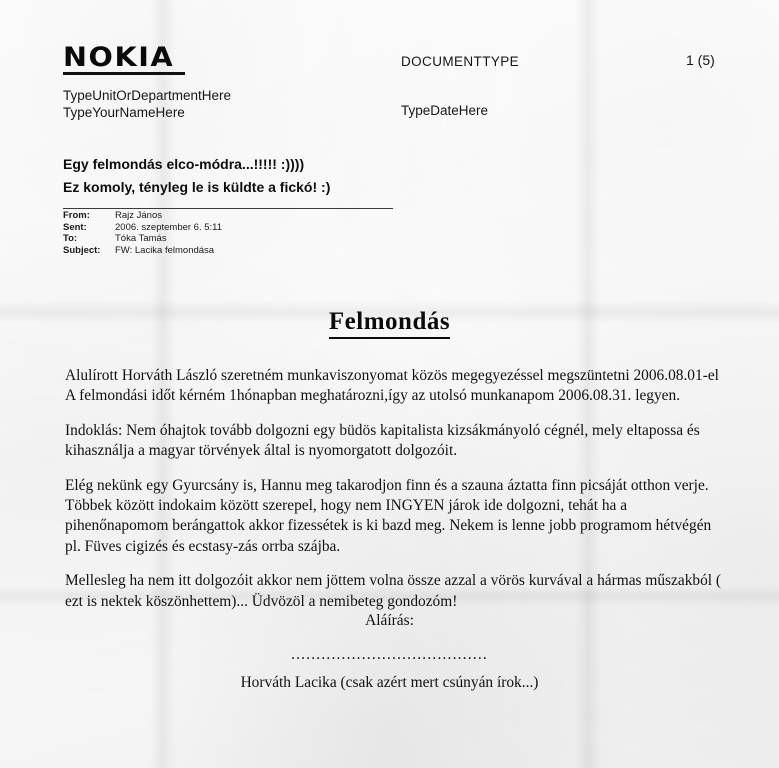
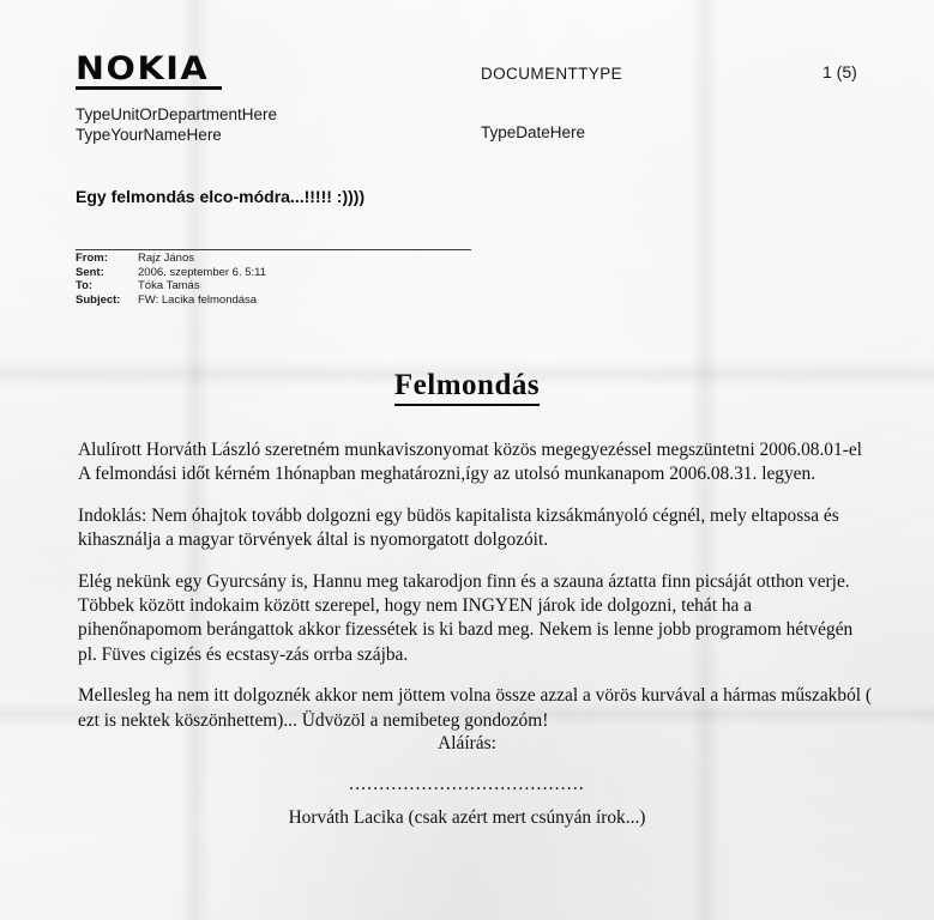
  NOKIA
  DOCUMENTTYPE
  1 (5)
  TypeUnitOrDepartmentHere
  TypeYourNameHere
  TypeDateHere
  Egy felmondás elco-módra...!!!!! :))))
- Ez komoly, tényleg le is küldte a fickó! :)
  From:
  Rajz János
  Sent:
  2006. szeptember 6. 5:11
  To:
  Tóka Tamás
  Subject:
  FW: Lacika felmondása
  Felmondás
  Alulírott Horváth László szeretném munkaviszonyomat közös megegyezéssel megszüntetni 2006.08.01-el A felmondási időt kérném 1hónapban meghatározni,így az utolsó munkanapom 2006.08.31. legyen.
  Indoklás: Nem óhajtok tovább dolgozni egy büdös kapitalista kizsákmányoló cégnél, mely eltapossa és kihasználja a magyar törvények által is nyomorgatott dolgozóit.
  Elég nekünk egy Gyurcsány is, Hannu meg takarodjon finn és a szauna áztatta finn picsáját otthon verje. Többek között indokaim között szerepel, hogy nem INGYEN járok ide dolgozni, tehát ha a pihenőnapomom berángattok akkor fizessétek is ki bazd meg. Nekem is lenne jobb programom hétvégén pl. Füves cigizés és ecstasy-zás orrba szájba.
- Mellesleg ha nem itt dolgozóit akkor nem jöttem volna össze azzal a vörös kurvával a hármas műszakból ( ezt is nektek köszönhettem)... Üdvözöl a nemibeteg gondozóm!
+ Mellesleg ha nem itt dolgoznék akkor nem jöttem volna össze azzal a vörös kurvával a hármas műszakból ( ezt is nektek köszönhettem)... Üdvözöl a nemibeteg gondozóm!
  Aláírás:
  .......................................
  Horváth Lacika (csak azért mert csúnyán írok...)
